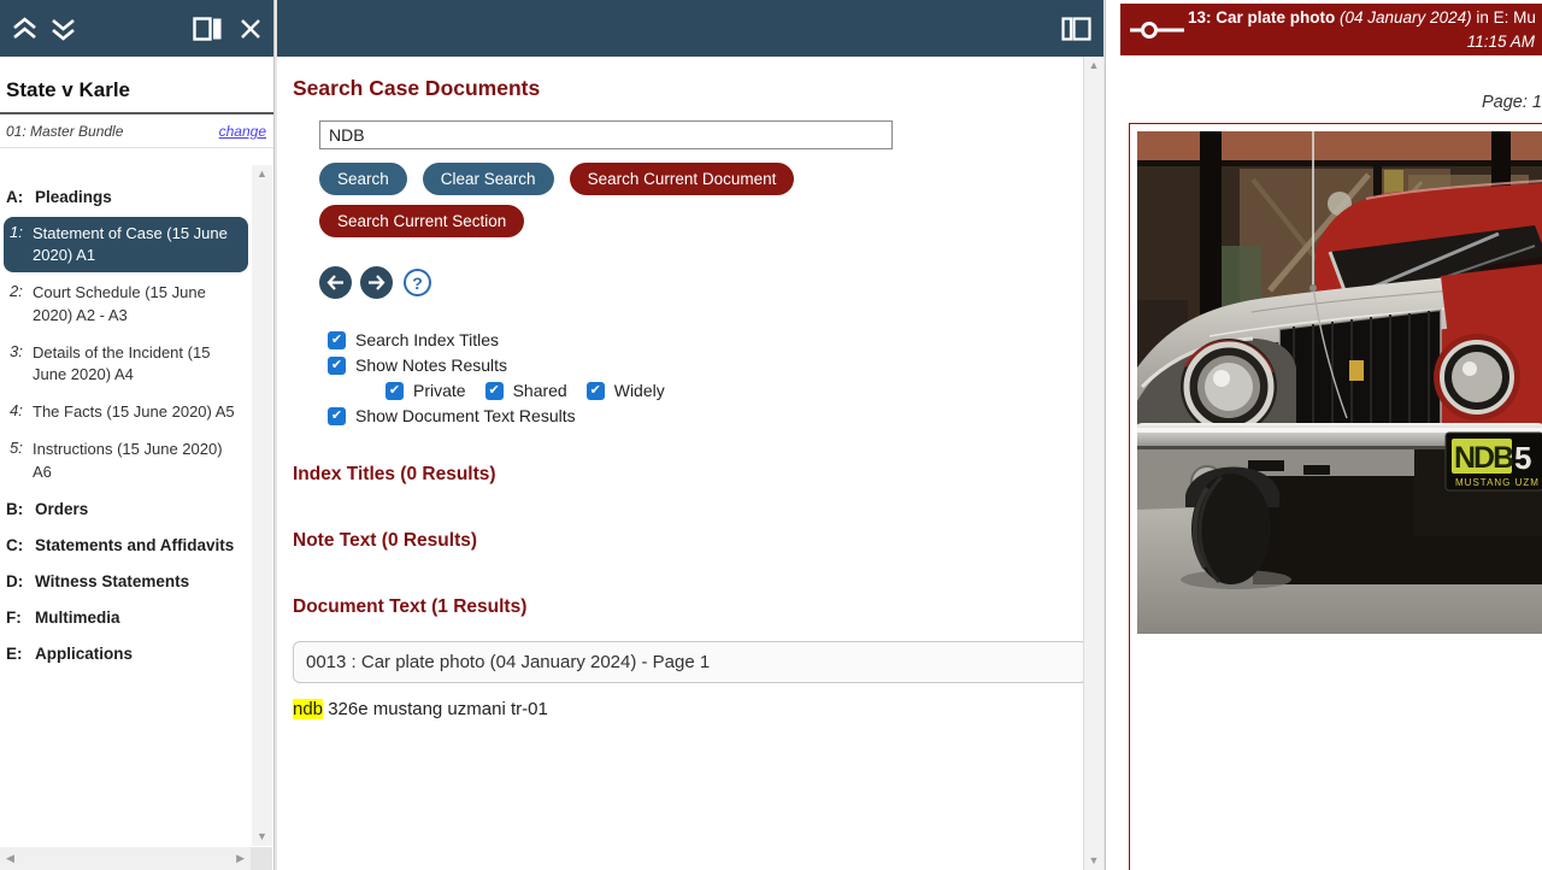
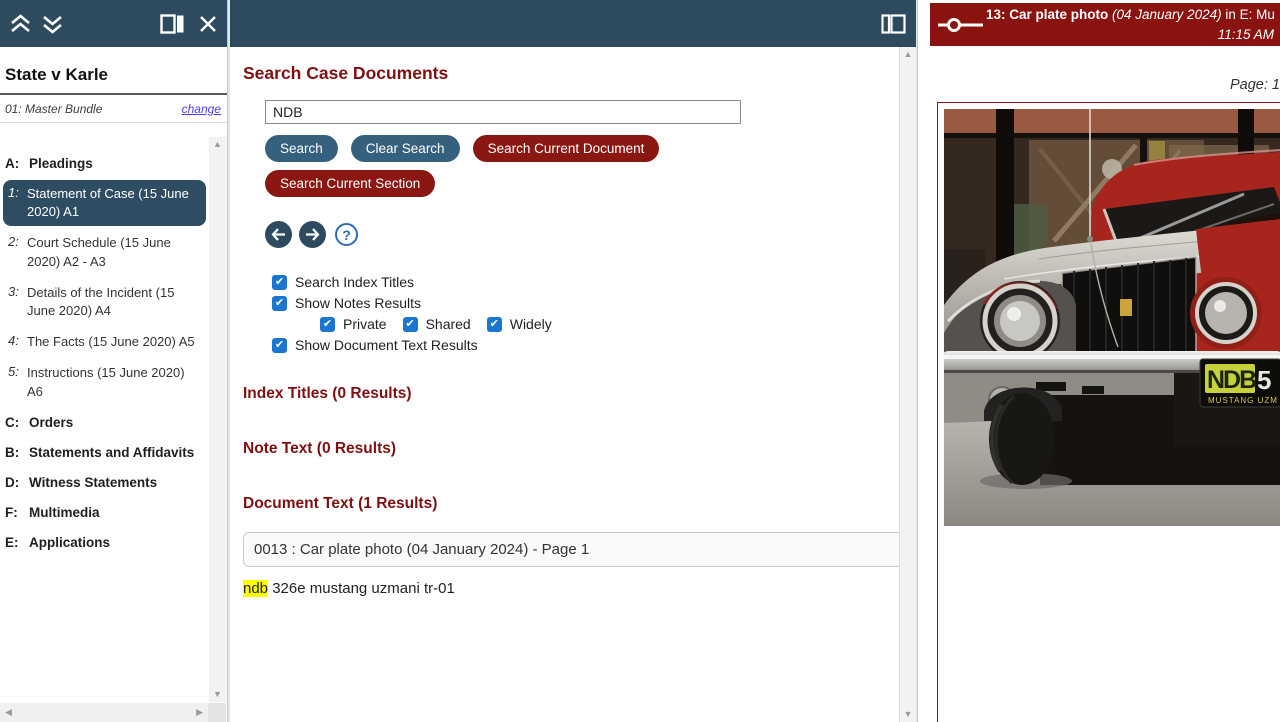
  State v Karle
  01: Master Bundle
  change
  A:
  Pleadings
  1:
  Statement of Case (15 June 2020) A1
  2:
  Court Schedule (15 June 2020) A2 - A3
  3:
  Details of the Incident (15 June 2020) A4
  4:
  The Facts (15 June 2020) A5
  5:
  Instructions (15 June 2020) A6
- B:
+ C:
  Orders
- C:
+ B:
  Statements and Affidavits
  D:
  Witness Statements
  F:
  Multimedia
  E:
  Applications
  ▲
  ▼
  ◀
  ▶
  Search Case Documents
  NDB
  Search
  Clear Search
  Search Current Document
  Search Current Section
  ?
  ✔
  Search Index Titles
  ✔
  Show Notes Results
  ✔
  Private
  ✔
  Shared
  ✔
  Widely
  ✔
  Show Document Text Results
  Index Titles (0 Results)
  Note Text (0 Results)
  Document Text (1 Results)
  0013 : Car plate photo (04 January 2024) - Page 1
  ndb 326e mustang uzmani tr-01
  ▲
  ▼
  13: Car plate photo (04 January 2024) in E: Mu
  11:15 AM
  Page: 1
  NDB
  5
  MUSTANG UZM
